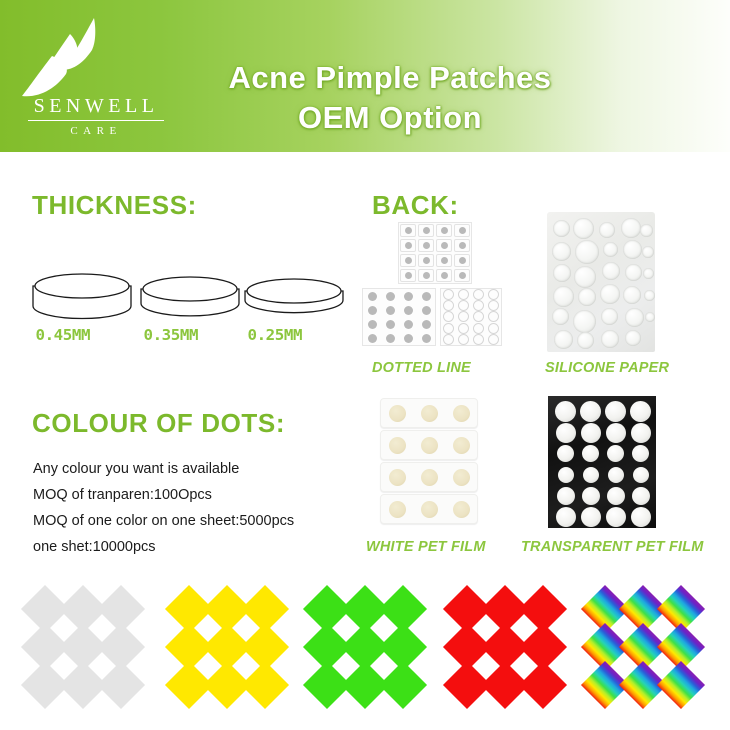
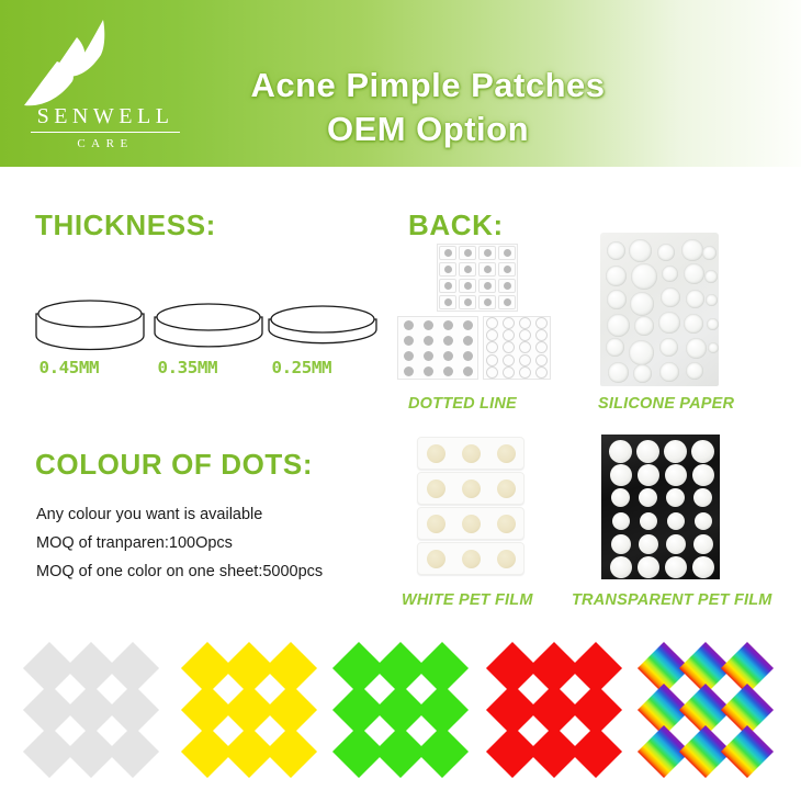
  SENWELL
  CARE
  Acne Pimple Patches
  OEM Option
  THICKNESS:
  0.45MM
  0.35MM
  0.25MM
  BACK:
  DOTTED LINE
  SILICONE PAPER
  WHITE PET FILM
  TRANSPARENT PET FILM
  COLOUR OF DOTS:
  Any colour you want is available
  MOQ of tranparen:100Opcs
  MOQ of one color on one sheet:5000pcs
- one shet:10000pcs
